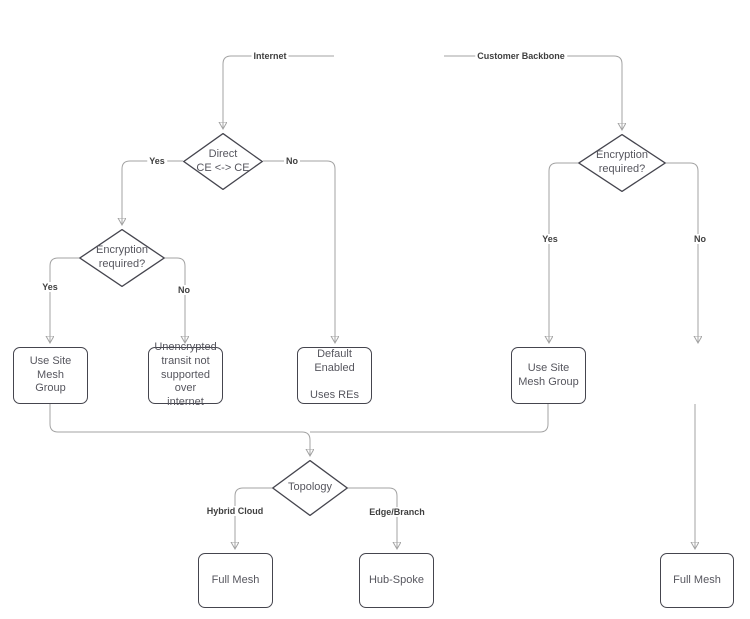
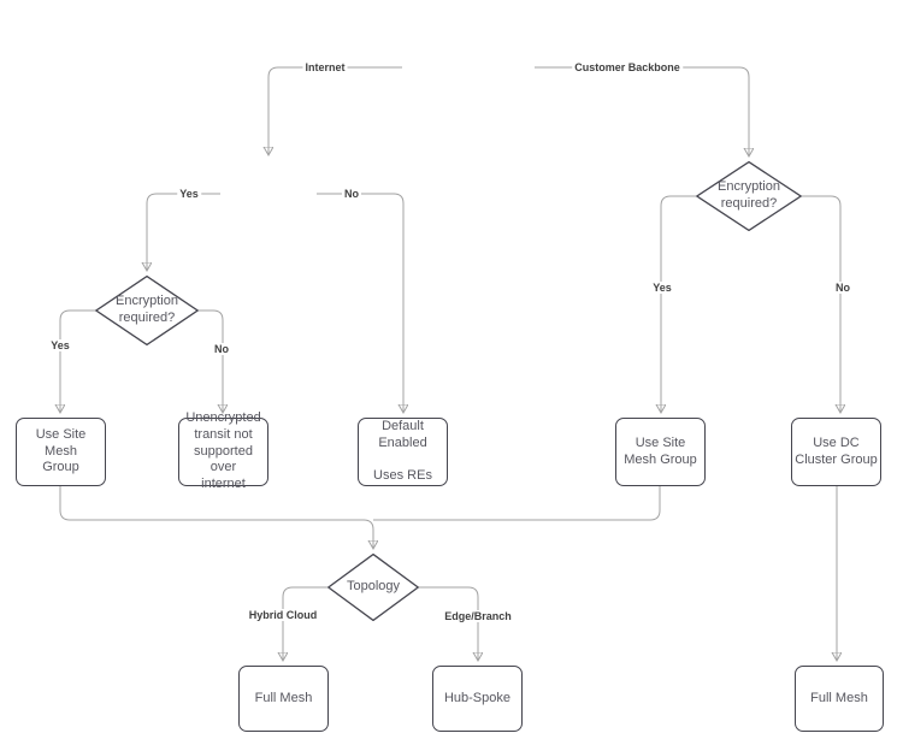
- Direct
- CE <-> CE
  Encryption
  required?
  Encryption
  required?
  Topology
  Use Site Mesh
  Group
  Unencrypted
  transit not
  supported over
  internet
  Default
  Enabled
  Uses REs
  Use Site
  Mesh Group
+ Use DC
+ Cluster Group
  Full Mesh
  Hub-Spoke
  Full Mesh
  Internet
  Customer Backbone
  Yes
  No
  Yes
  No
  Yes
  No
  Hybrid Cloud
  Edge/Branch
